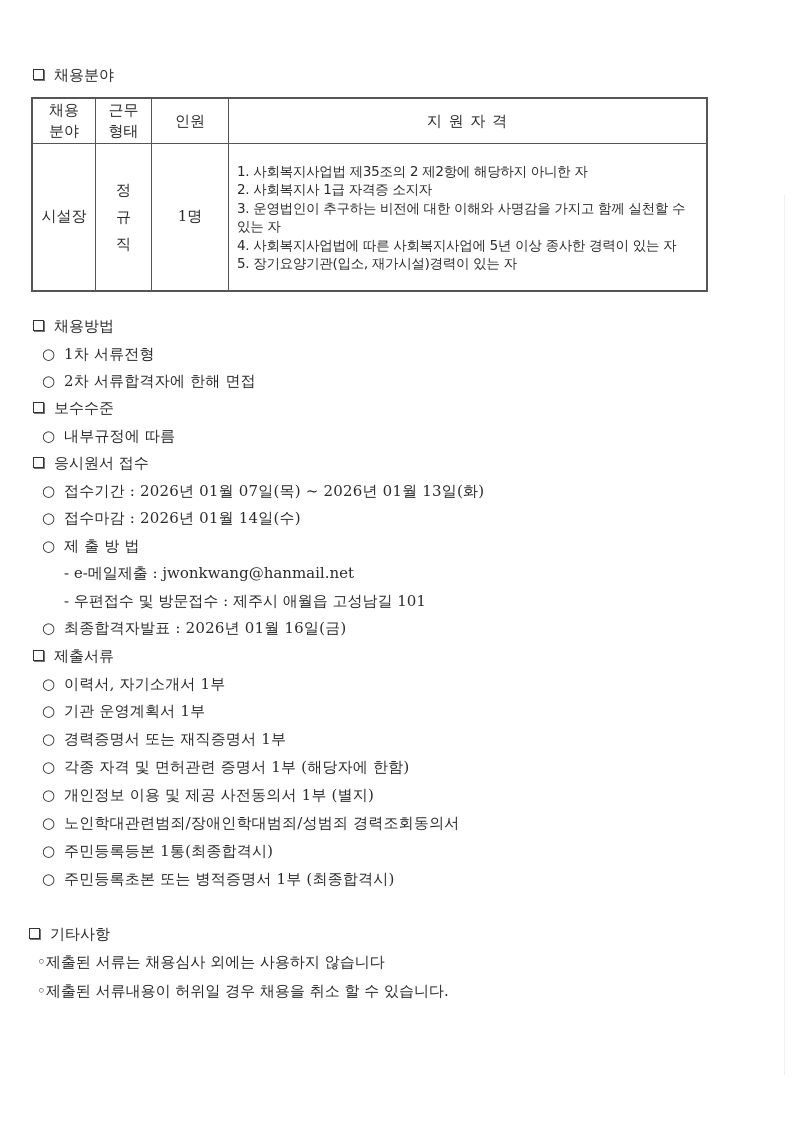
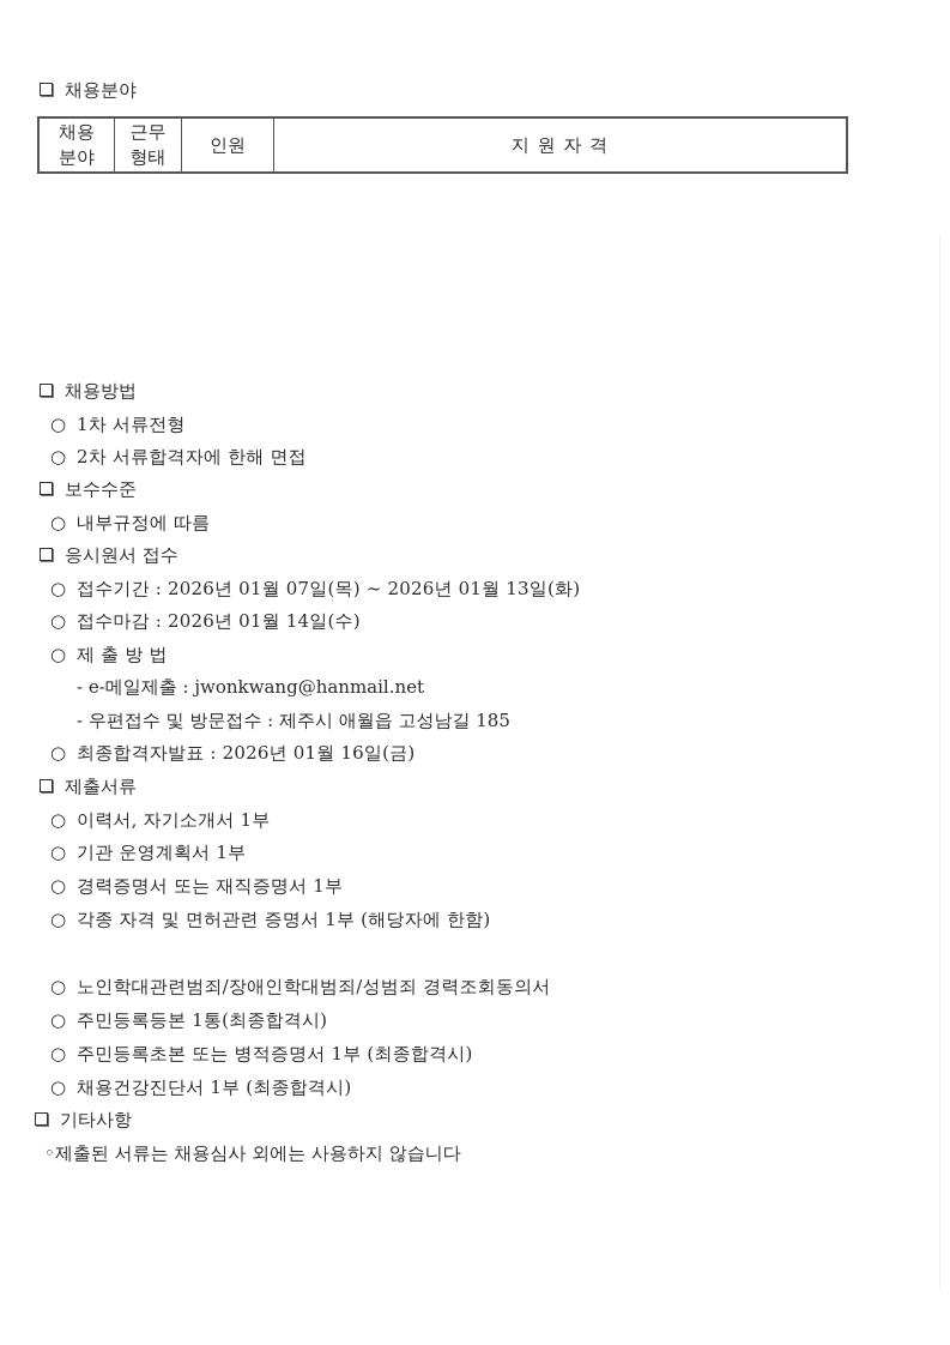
  채용분야
  채용 분야	근무 형태	인원	지 원 자 격
- 시설장	정 규 직	1명	1. 사회복지사업법 제35조의 2 제2항에 해당하지 아니한 자 2. 사회복지사 1급 자격증 소지자 3. 운영법인이 추구하는 비전에 대한 이해와 사명감을 가지고 함께 실천할 수 있는 자 4. 사회복지사업법에 따른 사회복지사업에 5년 이상 종사한 경력이 있는 자 5. 장기요양기관(입소, 재가시설)경력이 있는 자
  채용방법
  ○ 1차 서류전형
  ○ 2차 서류합격자에 한해 면접
  보수수준
  ○ 내부규정에 따름
  응시원서 접수
  ○ 접수기간 : 2026년 01월 07일(목) ~ 2026년 01월 13일(화)
  ○ 접수마감 : 2026년 01월 14일(수)
  ○ 제 출 방 법
  - e-메일제출 : jwonkwang@hanmail.net
- - 우편접수 및 방문접수 : 제주시 애월읍 고성남길 101
+ - 우편접수 및 방문접수 : 제주시 애월읍 고성남길 185
  ○ 최종합격자발표 : 2026년 01월 16일(금)
  제출서류
  ○ 이력서, 자기소개서 1부
  ○ 기관 운영계획서 1부
  ○ 경력증명서 또는 재직증명서 1부
  ○ 각종 자격 및 면허관련 증명서 1부 (해당자에 한함)
- ○ 개인정보 이용 및 제공 사전동의서 1부 (별지)
  ○ 노인학대관련범죄/장애인학대범죄/성범죄 경력조회동의서
  ○ 주민등록등본 1통(최종합격시)
  ○ 주민등록초본 또는 병적증명서 1부 (최종합격시)
+ ○ 채용건강진단서 1부 (최종합격시)
  기타사항
  ◦제출된 서류는 채용심사 외에는 사용하지 않습니다
- ◦제출된 서류내용이 허위일 경우 채용을 취소 할 수 있습니다.
